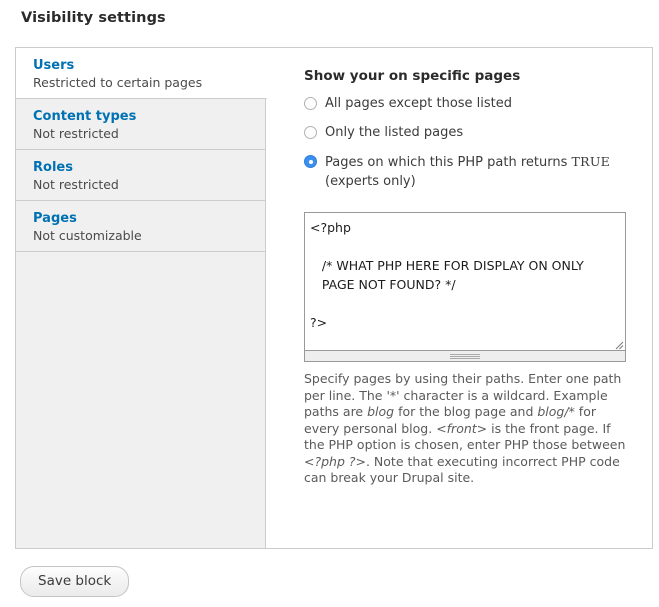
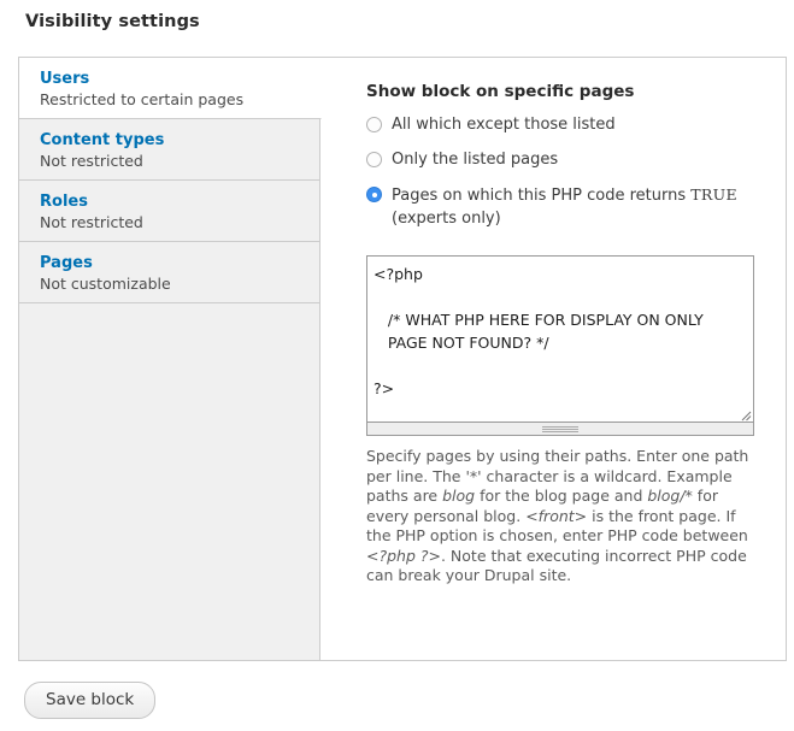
  Visibility settings
  Users
  Restricted to certain pages
  Content types
  Not restricted
  Roles
  Not restricted
  Pages
  Not customizable
- Show your on specific pages
+ Show block on specific pages
- All pages except those listed
+ All which except those listed
  Only the listed pages
- Pages on which this PHP path returns TRUE
+ Pages on which this PHP code returns TRUE
  (experts only)
  <?php
  /* WHAT PHP HERE FOR DISPLAY ON ONLY
  PAGE NOT FOUND? */
  ?>
- Specify pages by using their paths. Enter one path per line. The '*' character is a wildcard. Example paths are blog for the blog page and blog/* for every personal blog. <front> is the front page. If the PHP option is chosen, enter PHP those between <?php ?>. Note that executing incorrect PHP code can break your Drupal site.
+ Specify pages by using their paths. Enter one path per line. The '*' character is a wildcard. Example paths are blog for the blog page and blog/* for every personal blog. <front> is the front page. If the PHP option is chosen, enter PHP code between <?php ?>. Note that executing incorrect PHP code can break your Drupal site.
  Save block
